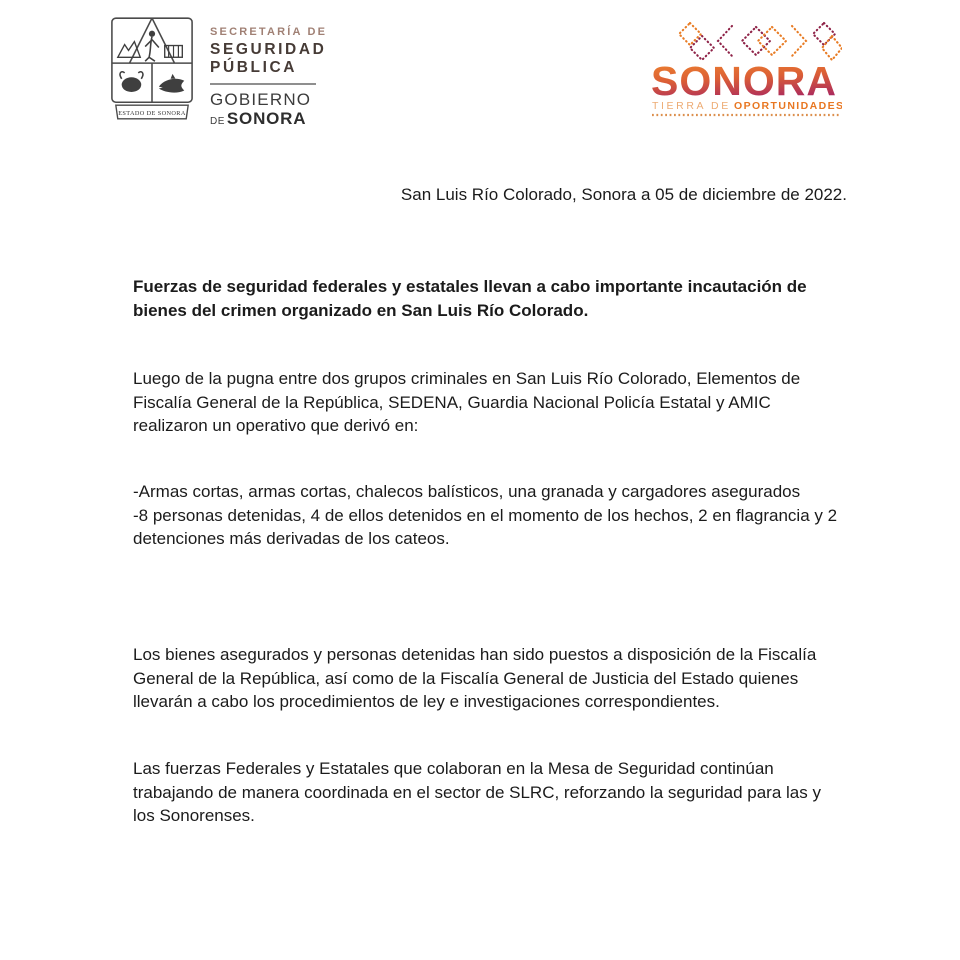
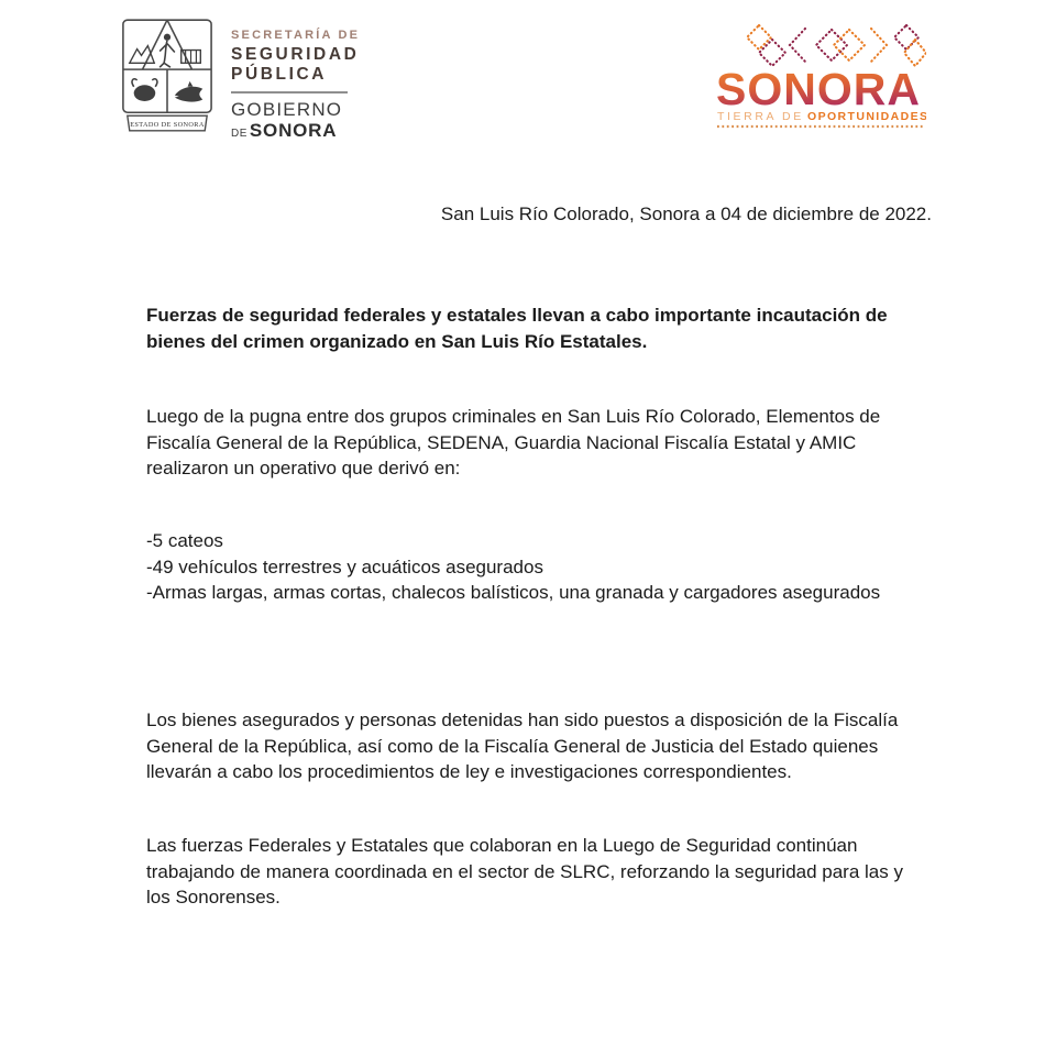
  SECRETARÍA DE
  SEGURIDAD
  PÚBLICA
  GOBIERNO
  DE
  SONORA
  SONORA
  TIERRA DE
  OPORTUNIDADES
- San Luis Río Colorado, Sonora a 05 de diciembre de 2022.
+ San Luis Río Colorado, Sonora a 04 de diciembre de 2022.
- Fuerzas de seguridad federales y estatales llevan a cabo importante incautación de bienes del crimen organizado en San Luis Río Colorado.
+ Fuerzas de seguridad federales y estatales llevan a cabo importante incautación de bienes del crimen organizado en San Luis Río Estatales.
- Luego de la pugna entre dos grupos criminales en San Luis Río Colorado, Elementos de Fiscalía General de la República, SEDENA, Guardia Nacional Policía Estatal y AMIC realizaron un operativo que derivó en:
+ Luego de la pugna entre dos grupos criminales en San Luis Río Colorado, Elementos de Fiscalía General de la República, SEDENA, Guardia Nacional Fiscalía Estatal y AMIC realizaron un operativo que derivó en:
+ -5 cateos
+ -49 vehículos terrestres y acuáticos asegurados
- -Armas cortas, armas cortas, chalecos balísticos, una granada y cargadores asegurados
+ -Armas largas, armas cortas, chalecos balísticos, una granada y cargadores asegurados
- -8 personas detenidas, 4 de ellos detenidos en el momento de los hechos, 2 en flagrancia y 2 detenciones más derivadas de los cateos.
  Los bienes asegurados y personas detenidas han sido puestos a disposición de la Fiscalía General de la República, así como de la Fiscalía General de Justicia del Estado quienes llevarán a cabo los procedimientos de ley e investigaciones correspondientes.
- Las fuerzas Federales y Estatales que colaboran en la Mesa de Seguridad continúan trabajando de manera coordinada en el sector de SLRC, reforzando la seguridad para las y los Sonorenses.
+ Las fuerzas Federales y Estatales que colaboran en la Luego de Seguridad continúan trabajando de manera coordinada en el sector de SLRC, reforzando la seguridad para las y los Sonorenses.
